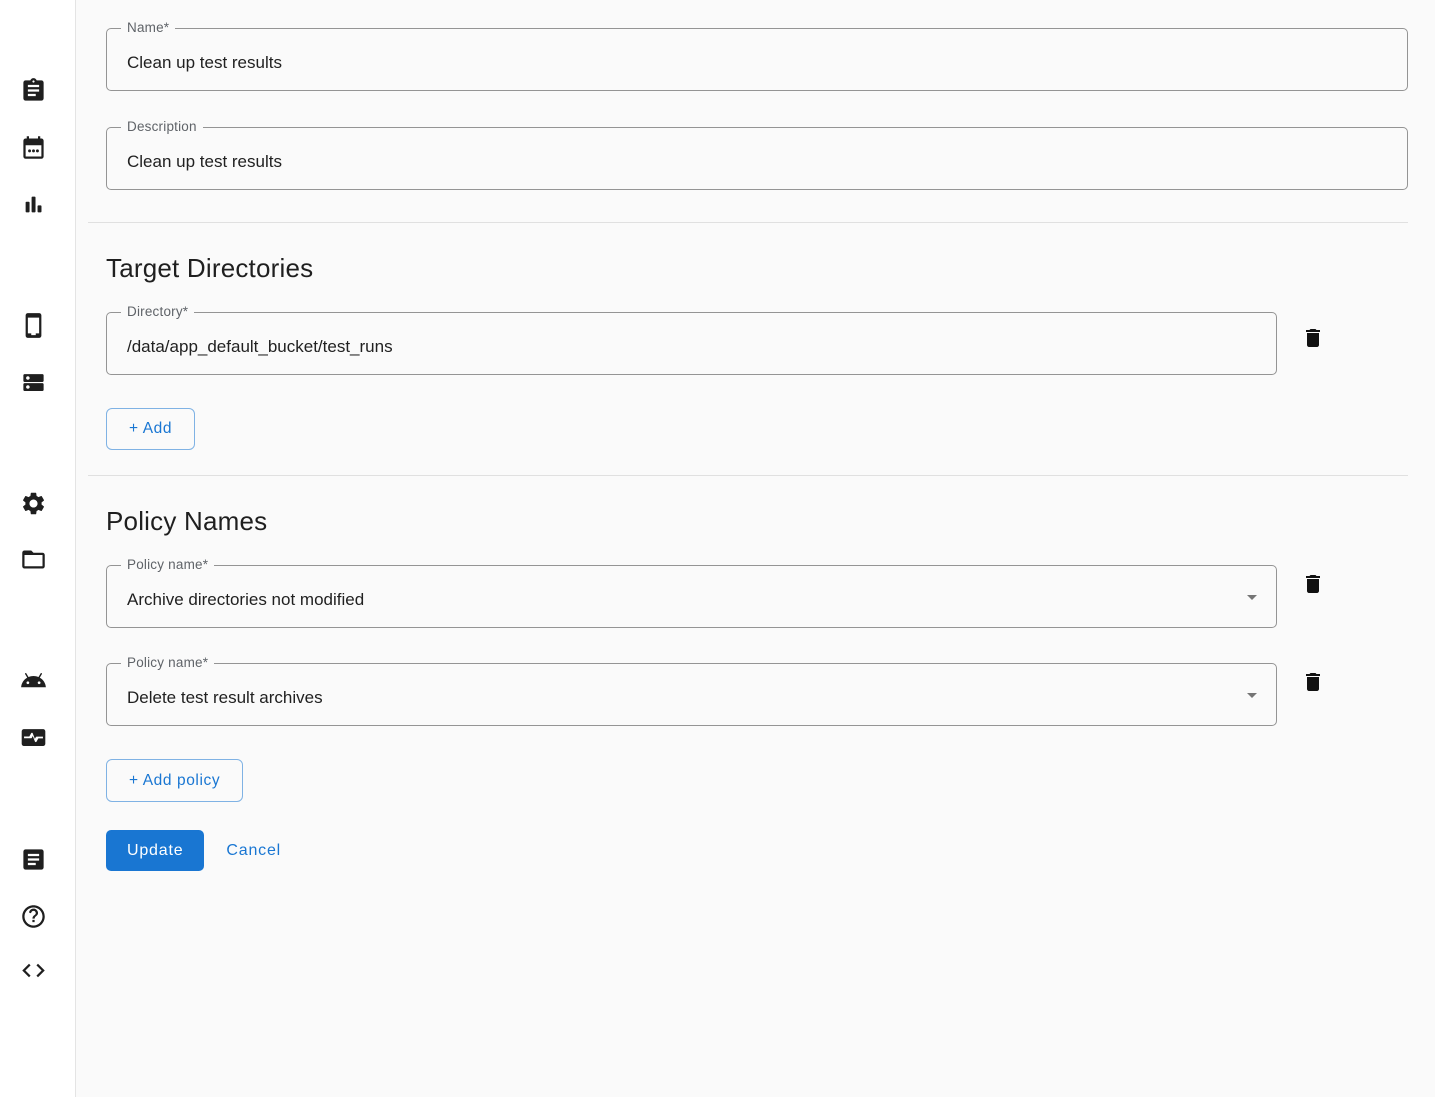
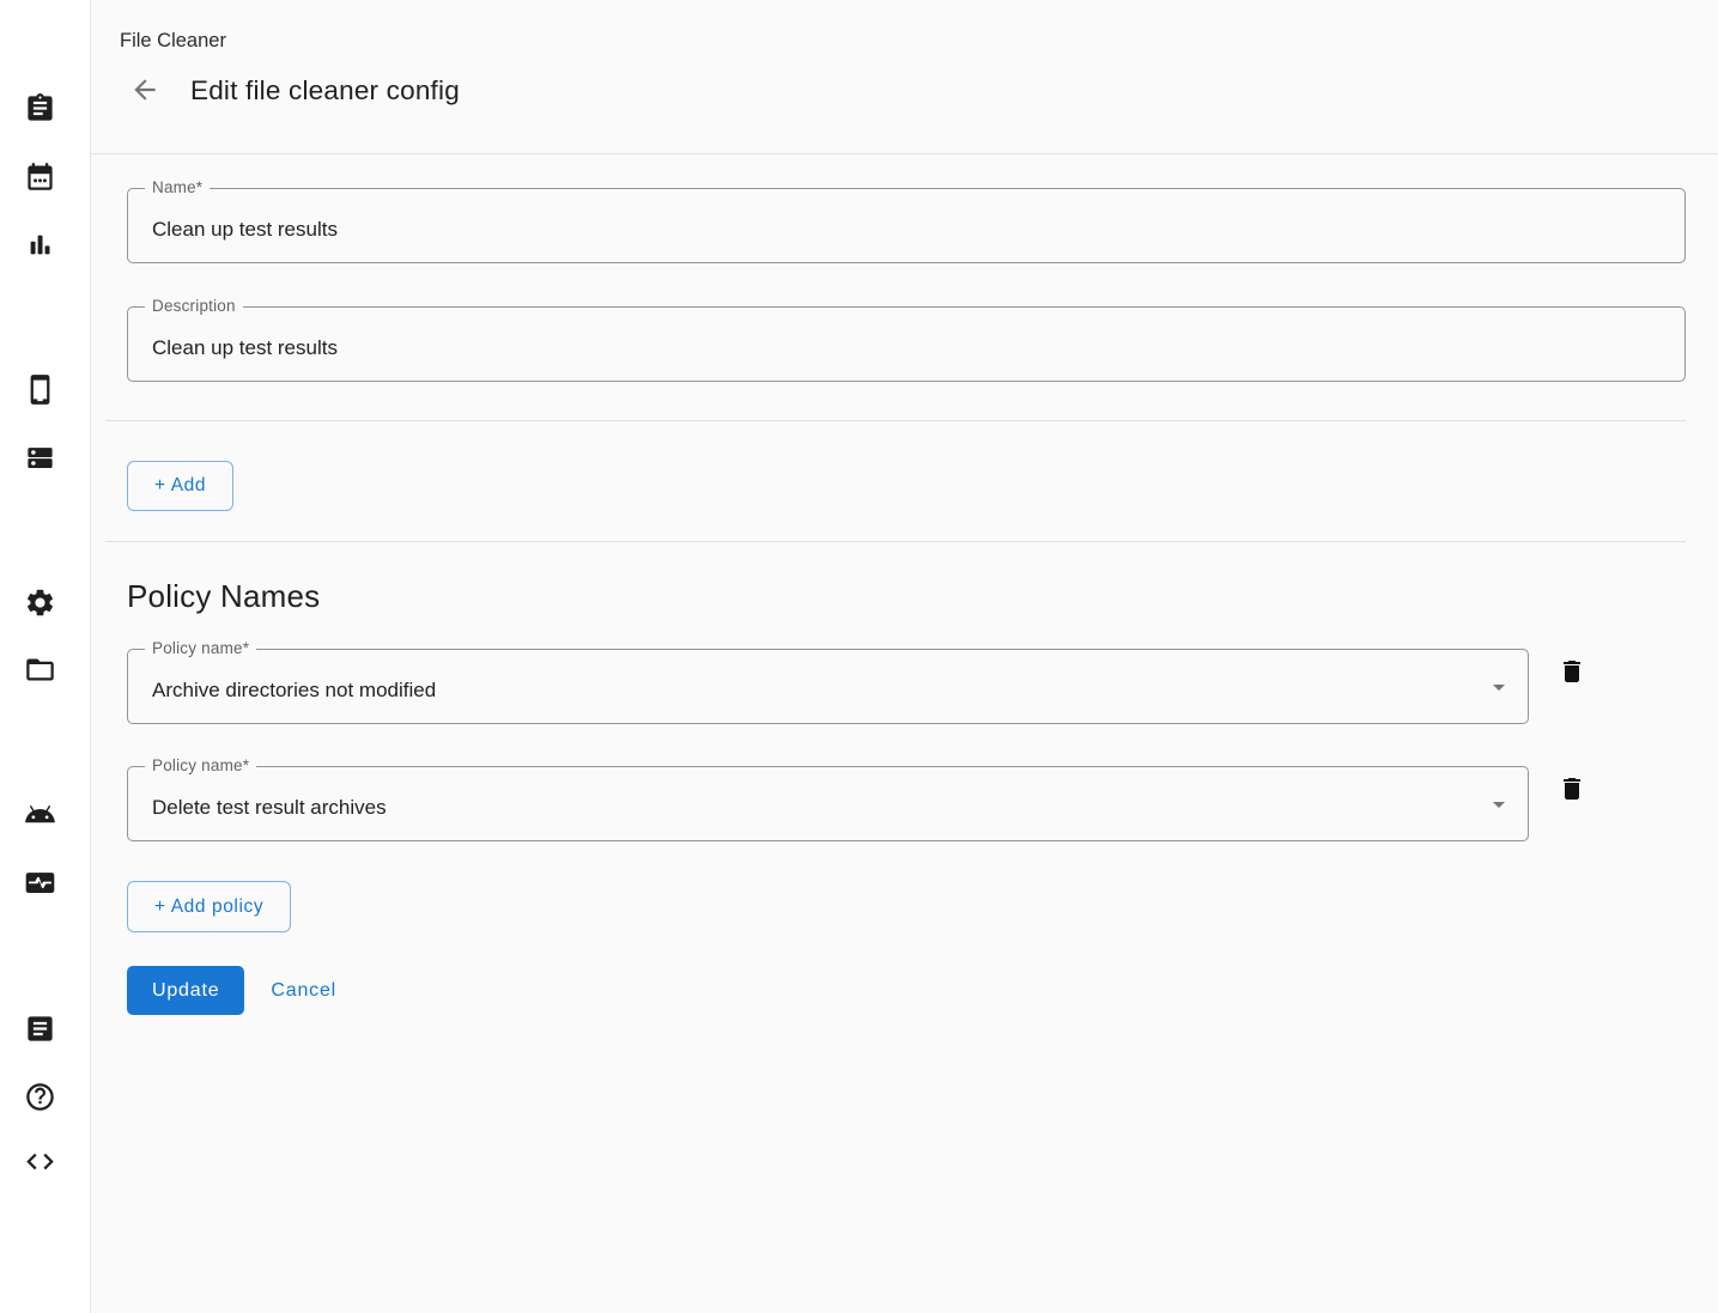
+ File Cleaner
+ Edit file cleaner config
  Name*
  Clean up test results
  Description
  Clean up test results
- Target Directories
- Directory*
- /data/app_default_bucket/test_runs
  + Add
  Policy Names
  Policy name*
  Archive directories not modified
  Policy name*
  Delete test result archives
  + Add policy
  Update
  Cancel
